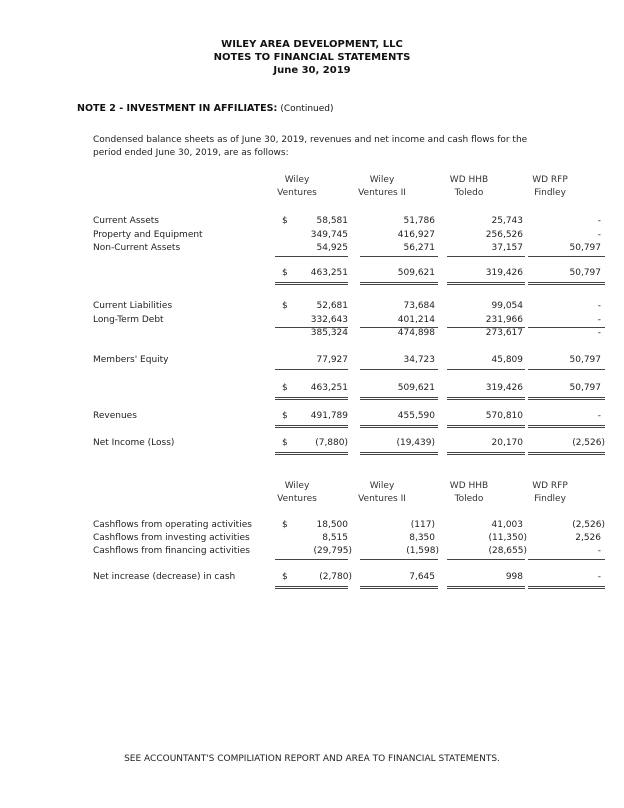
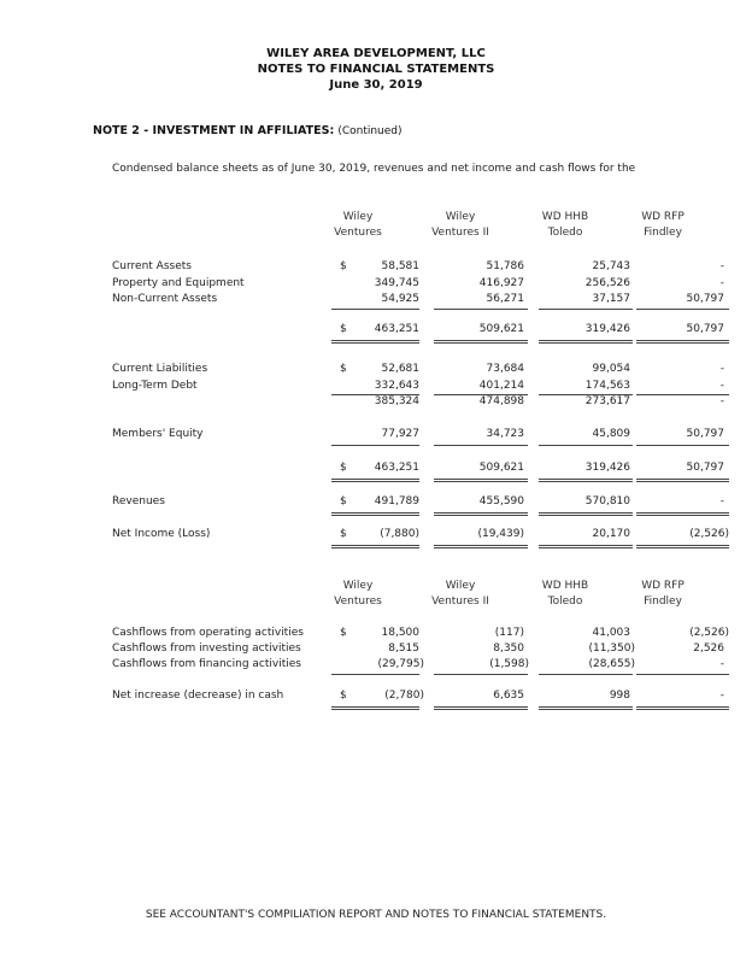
  WILEY AREA DEVELOPMENT, LLC
  NOTES TO FINANCIAL STATEMENTS
  June 30, 2019
  NOTE 2 - INVESTMENT IN AFFILIATES: (Continued)
  Condensed balance sheets as of June 30, 2019, revenues and net income and cash flows for the
- period ended June 30, 2019, are as follows:
  Wiley
  Ventures
  Wiley
  Ventures II
  WD HHB
  Toledo
  WD RFP
  Findley
  Current Assets
  $
  58,581
  51,786
  25,743
  -
  Property and Equipment
  349,745
  416,927
  256,526
  -
  Non-Current Assets
  54,925
  56,271
  37,157
  50,797
  $
  463,251
  509,621
  319,426
  50,797
  Current Liabilities
  $
  52,681
  73,684
  99,054
  -
  Long-Term Debt
  332,643
  401,214
- 231,966
+ 174,563
  -
  385,324
  474,898
  273,617
  -
  Members' Equity
  77,927
  34,723
  45,809
  50,797
  $
  463,251
  509,621
  319,426
  50,797
  Revenues
  $
  491,789
  455,590
  570,810
  -
  Net Income (Loss)
  $
  (7,880)
  (19,439)
  20,170
  (2,526)
  Wiley
  Ventures
  Wiley
  Ventures II
  WD HHB
  Toledo
  WD RFP
  Findley
  Cashflows from operating activities
  $
  18,500
  (117)
  41,003
  (2,526)
  Cashflows from investing activities
  8,515
  8,350
  (11,350)
  2,526
  Cashflows from financing activities
  (29,795)
  (1,598)
  (28,655)
  -
  Net increase (decrease) in cash
  $
  (2,780)
- 7,645
+ 6,635
  998
  -
- SEE ACCOUNTANT'S COMPILIATION REPORT AND AREA TO FINANCIAL STATEMENTS.
+ SEE ACCOUNTANT'S COMPILIATION REPORT AND NOTES TO FINANCIAL STATEMENTS.
